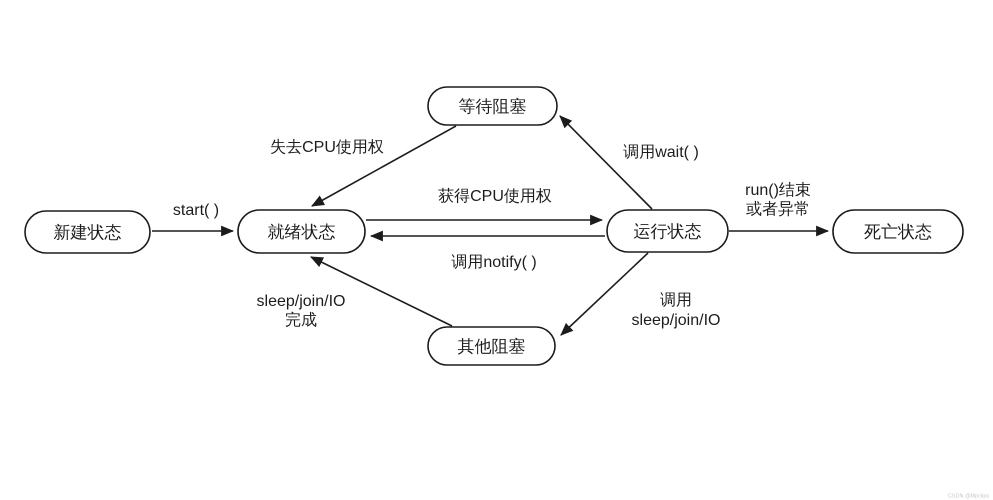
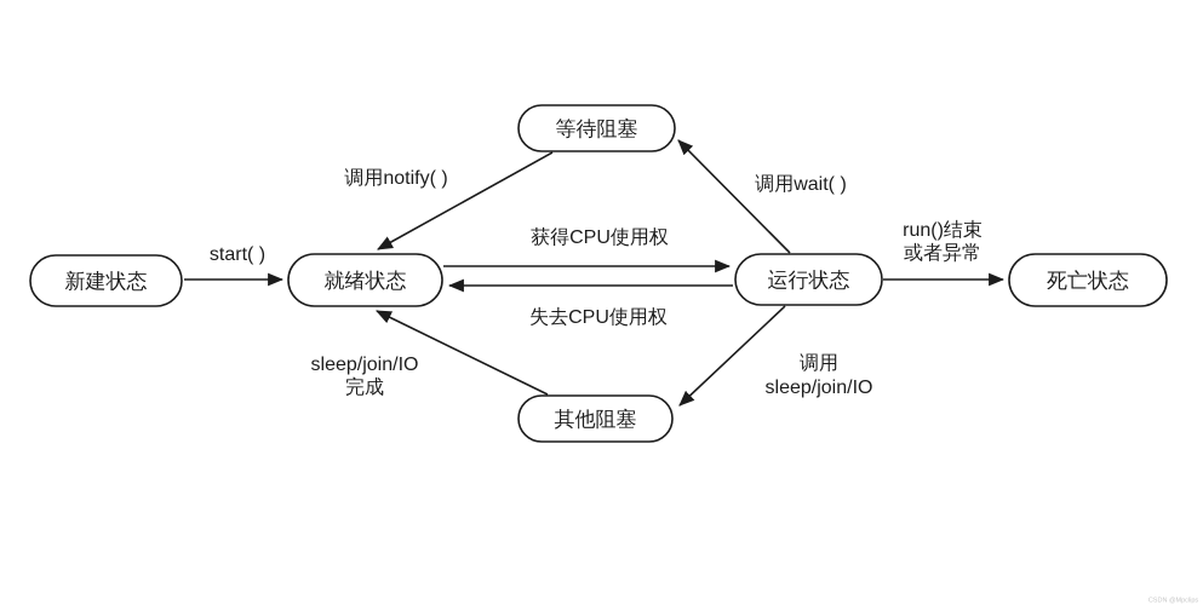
  start( )
- 失去CPU使用权
+ 调用notify( )
  调用wait( )
  获得CPU使用权
- 调用notify( )
+ 失去CPU使用权
  run()结束或者异常
  sleep/join/IO 完成
  调用 sleep/join/IO
  新建状态
  就绪状态
  等待阻塞
  运行状态
  其他阻塞
  死亡状态
